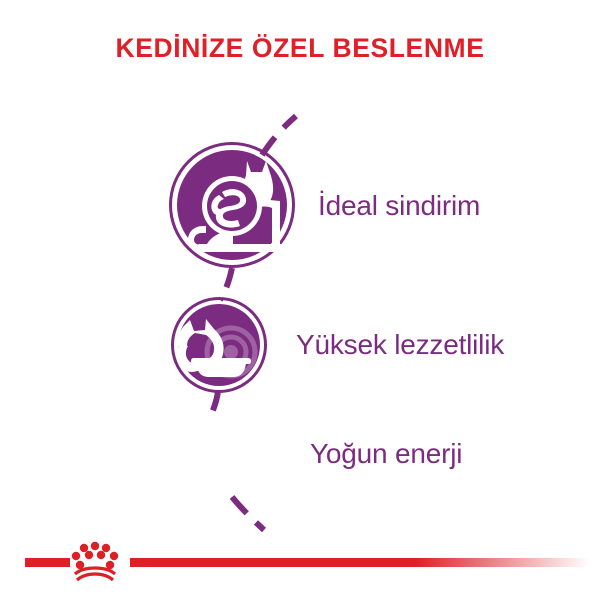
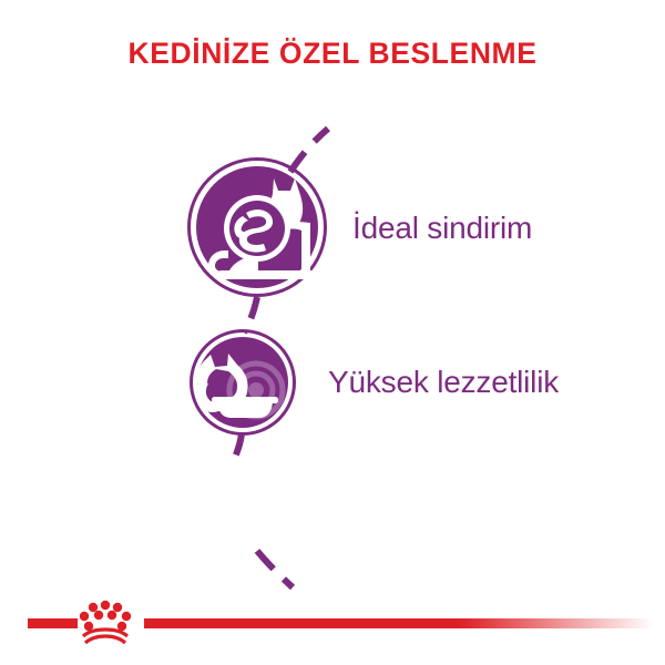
  KEDİNİZE ÖZEL BESLENME
  İdeal sindirim
  Yüksek lezzetlilik
- Yoğun enerji
